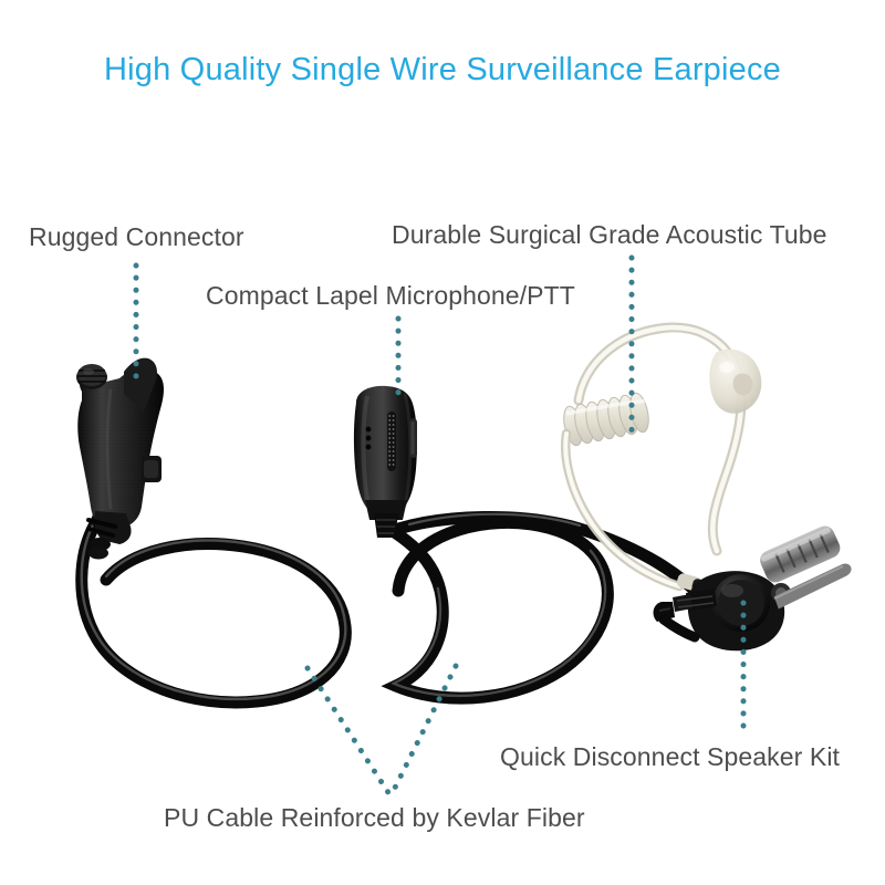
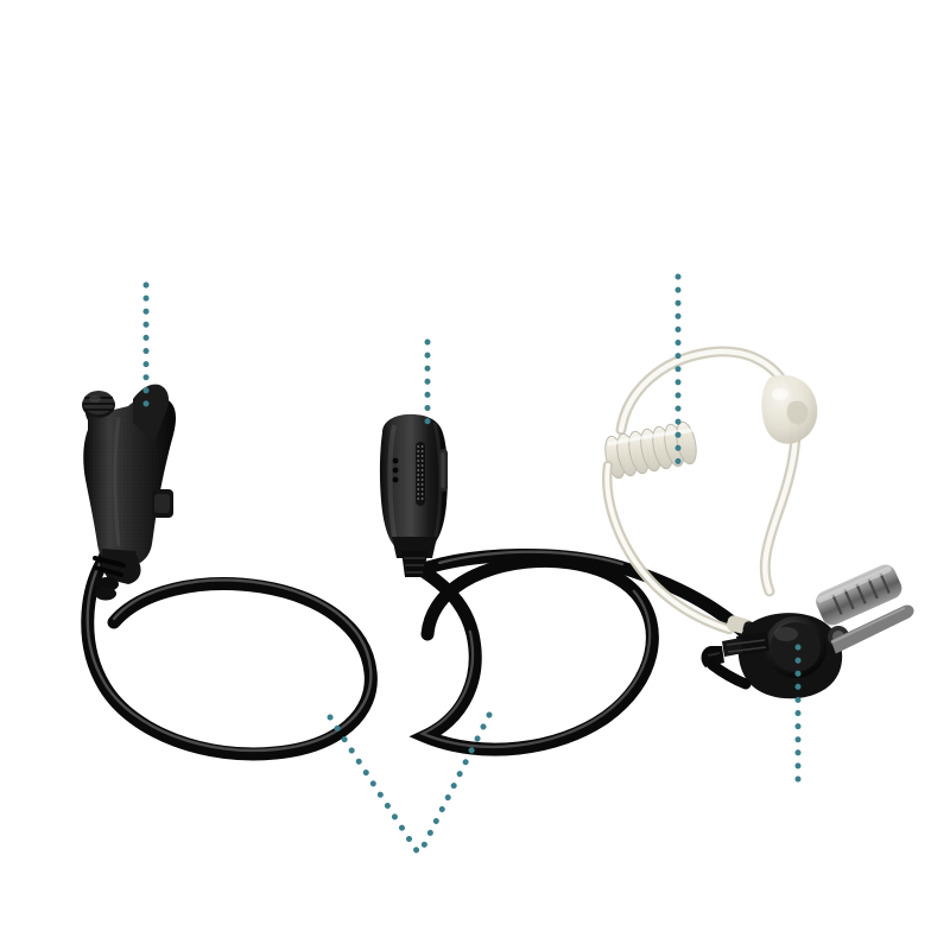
- High Quality Single Wire Surveillance Earpiece
- Rugged Connector
- Durable Surgical Grade Acoustic Tube
- Compact Lapel Microphone/PTT
- Quick Disconnect Speaker Kit
- PU Cable Reinforced by Kevlar Fiber
